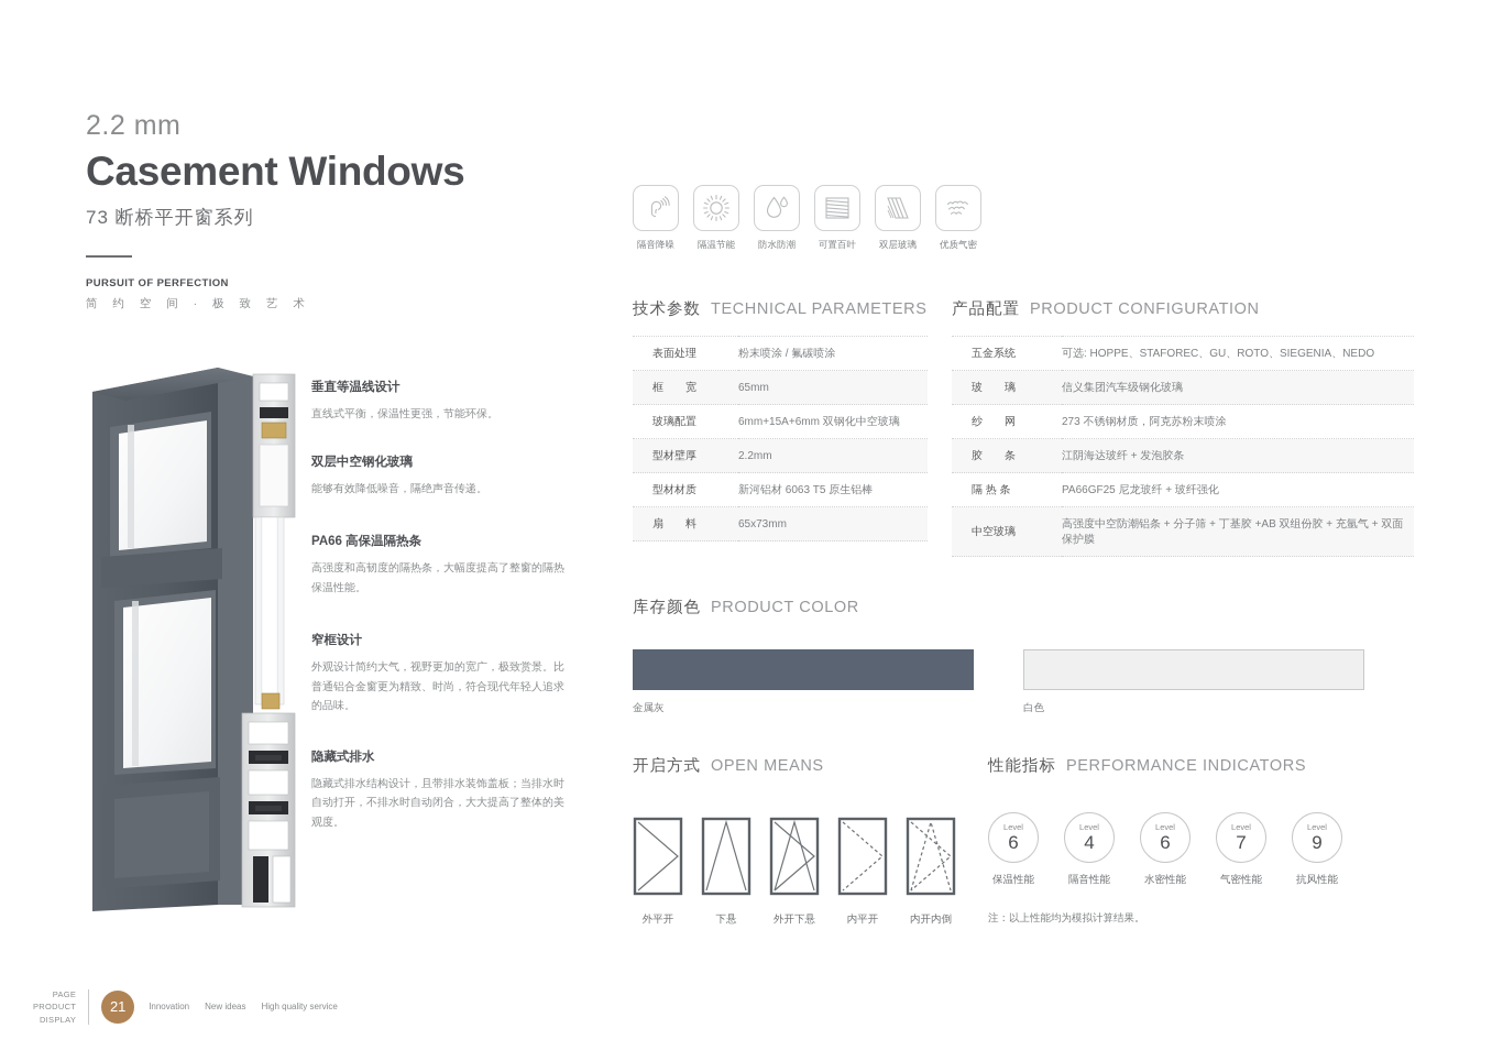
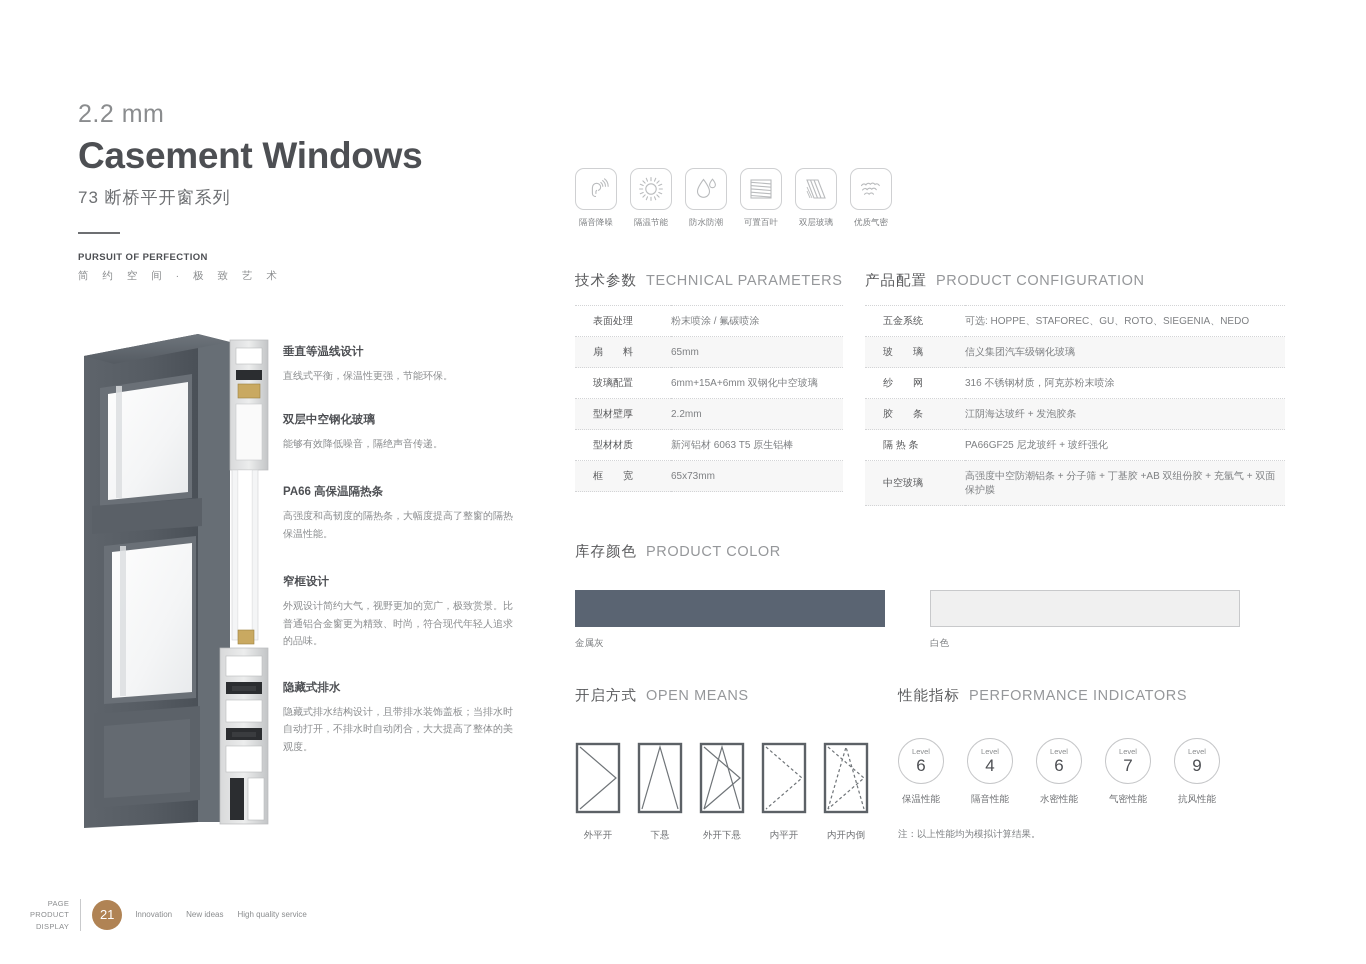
  2.2 mm
  Casement Windows
  73 断桥平开窗系列
  PURSUIT OF PERFECTION
  简 约 空 间 · 极 致 艺 术
  垂直等温线设计
  直线式平衡，保温性更强，节能环保。
  双层中空钢化玻璃
  能够有效降低噪音，隔绝声音传递。
  PA66 高保温隔热条
  高强度和高韧度的隔热条，大幅度提高了整窗的隔热保温性能。
  窄框设计
  外观设计简约大气，视野更加的宽广，极致赏景。比普通铝合金窗更为精致、时尚，符合现代年轻人追求的品味。
  隐藏式排水
  隐藏式排水结构设计，且带排水装饰盖板；当排水时自动打开，不排水时自动闭合，大大提高了整体的美观度。
  隔音降噪
  隔温节能
  防水防潮
  可置百叶
  双层玻璃
  优质气密
  技术参数
  TECHNICAL PARAMETERS
  表面处理	粉末喷涂 / 氟碳喷涂
- 框 宽	65mm
+ 扇 料	65mm
  玻璃配置	6mm+15A+6mm 双钢化中空玻璃
  型材壁厚	2.2mm
  型材材质	新河铝材 6063 T5 原生铝棒
- 扇 料	65x73mm
+ 框 宽	65x73mm
  产品配置
  PRODUCT CONFIGURATION
  五金系统	可选: HOPPE、STAFOREC、GU、ROTO、SIEGENIA、NEDO
  玻 璃	信义集团汽车级钢化玻璃
- 纱 网	273 不锈钢材质，阿克苏粉末喷涂
+ 纱 网	316 不锈钢材质，阿克苏粉末喷涂
  胶 条	江阴海达玻纤 + 发泡胶条
  隔 热 条	PA66GF25 尼龙玻纤 + 玻纤强化
  中空玻璃	高强度中空防潮铝条 + 分子筛 + 丁基胶 +AB 双组份胶 + 充氩气 + 双面保护膜
  库存颜色
  PRODUCT COLOR
  金属灰
  白色
  开启方式
  OPEN MEANS
  外平开
  下悬
  外开下悬
  内平开
  内开内倒
  性能指标
  PERFORMANCE INDICATORS
  Level
  6
  保温性能
  Level
  4
  隔音性能
  Level
  6
  水密性能
  Level
  7
  气密性能
  Level
  9
  抗风性能
  注：以上性能均为模拟计算结果。
  PAGE
  PRODUCT
  DISPLAY
  21
  Innovation
  New ideas
  High quality service
